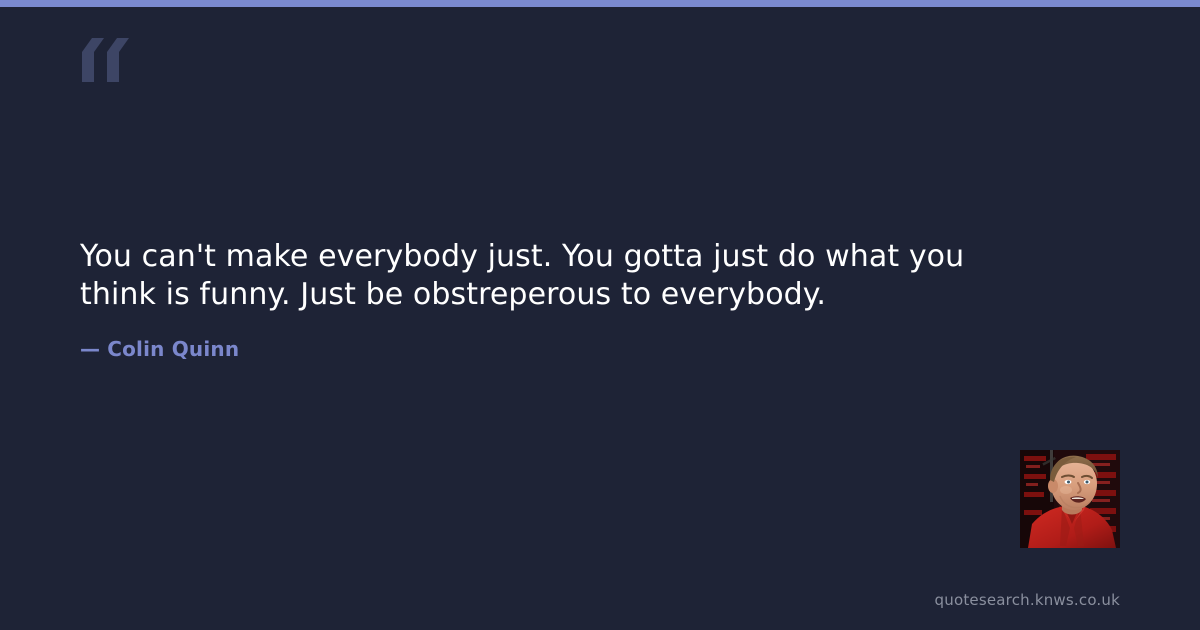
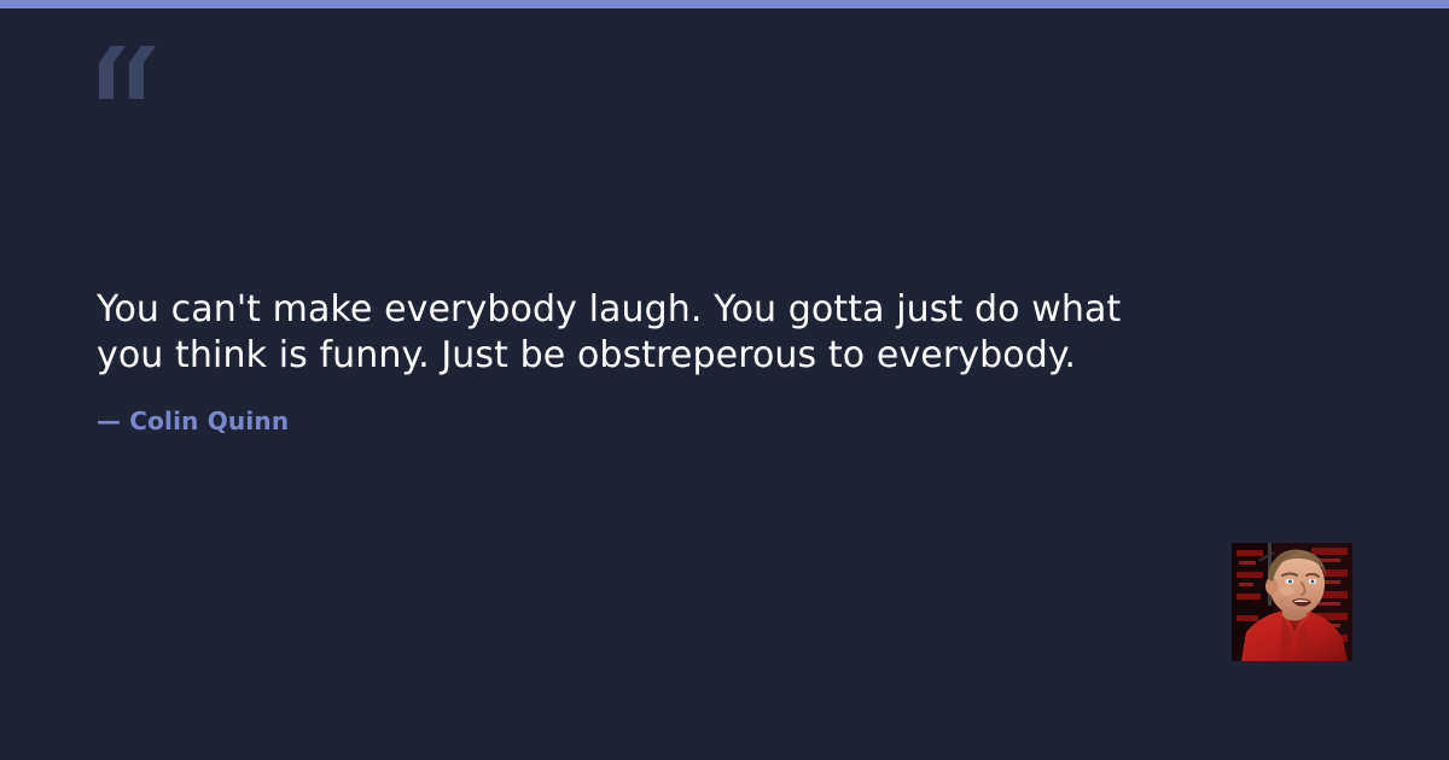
- You can't make everybody just. You gotta just do what you think is funny. Just be obstreperous to everybody.
+ You can't make everybody laugh. You gotta just do what you think is funny. Just be obstreperous to everybody.
  — Colin Quinn
- quotesearch.knws.co.uk
